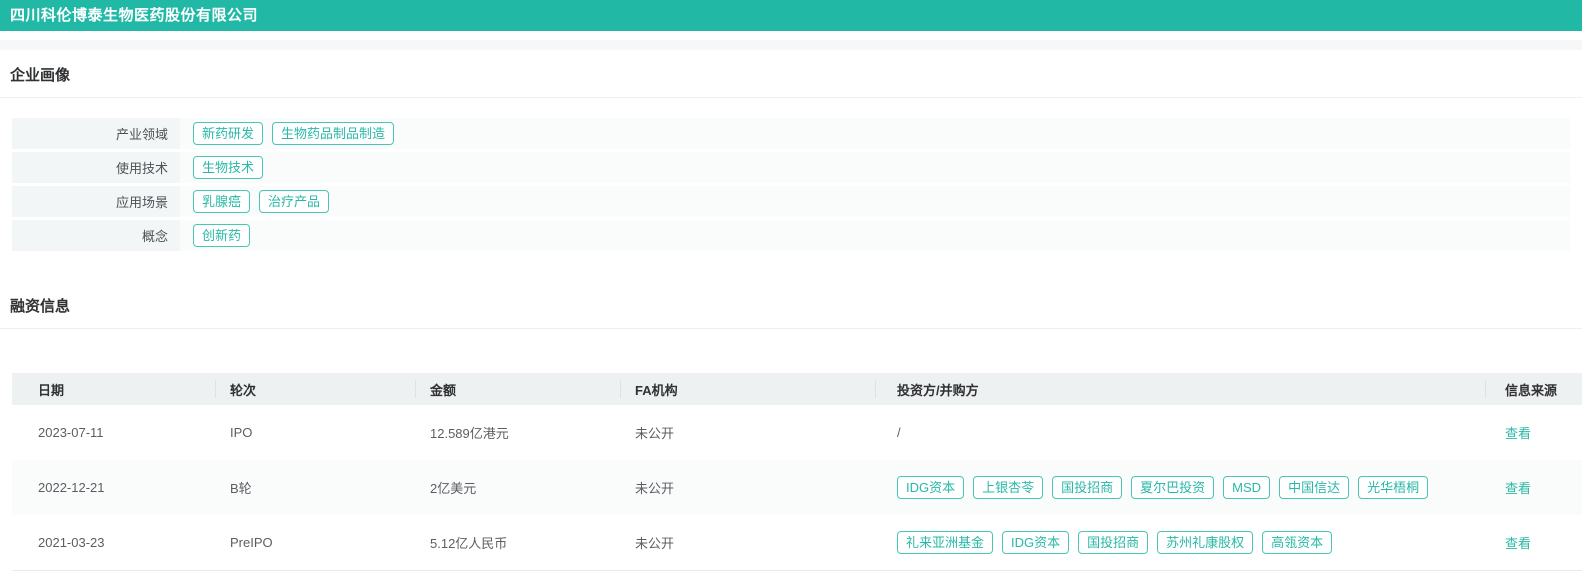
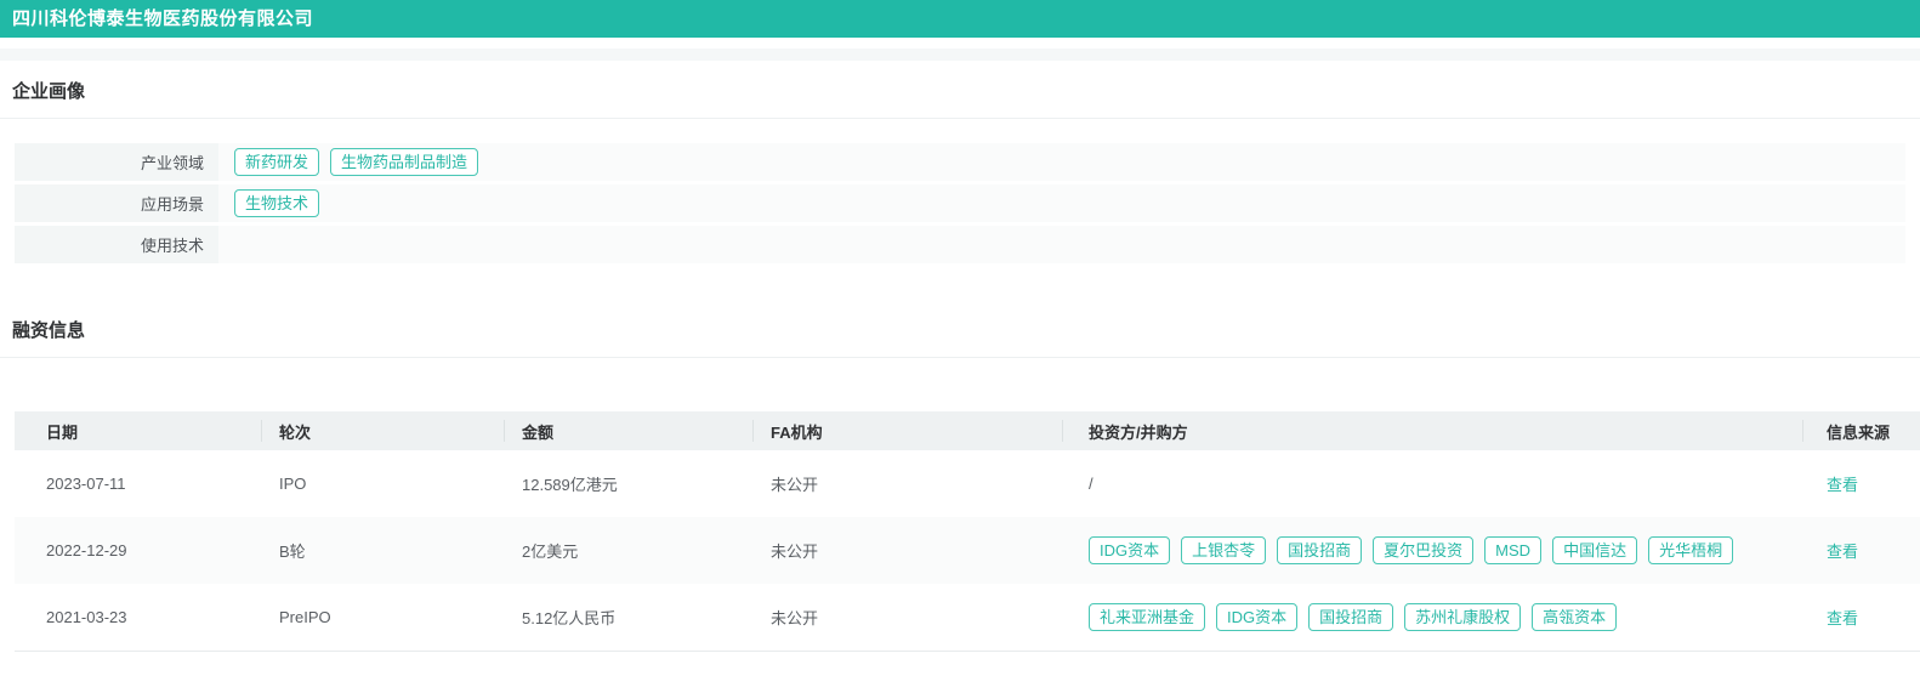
  四川科伦博泰生物医药股份有限公司
  企业画像
  产业领域
  新药研发
  生物药品制品制造
- 使用技术
+ 应用场景
  生物技术
- 应用场景
+ 使用技术
- 乳腺癌
- 治疗产品
- 概念
- 创新药
  融资信息
  日期	轮次	金额	FA机构	投资方/并购方	信息来源
  2023-07-11	IPO	12.589亿港元	未公开	/	查看
- 2022-12-21	B轮	2亿美元	未公开	IDG资本 上银杏苓 国投招商 夏尔巴投资 MSD 中国信达 光华梧桐	查看
+ 2022-12-29	B轮	2亿美元	未公开	IDG资本 上银杏苓 国投招商 夏尔巴投资 MSD 中国信达 光华梧桐	查看
  2021-03-23	PreIPO	5.12亿人民币	未公开	礼来亚洲基金 IDG资本 国投招商 苏州礼康股权 高瓴资本	查看
